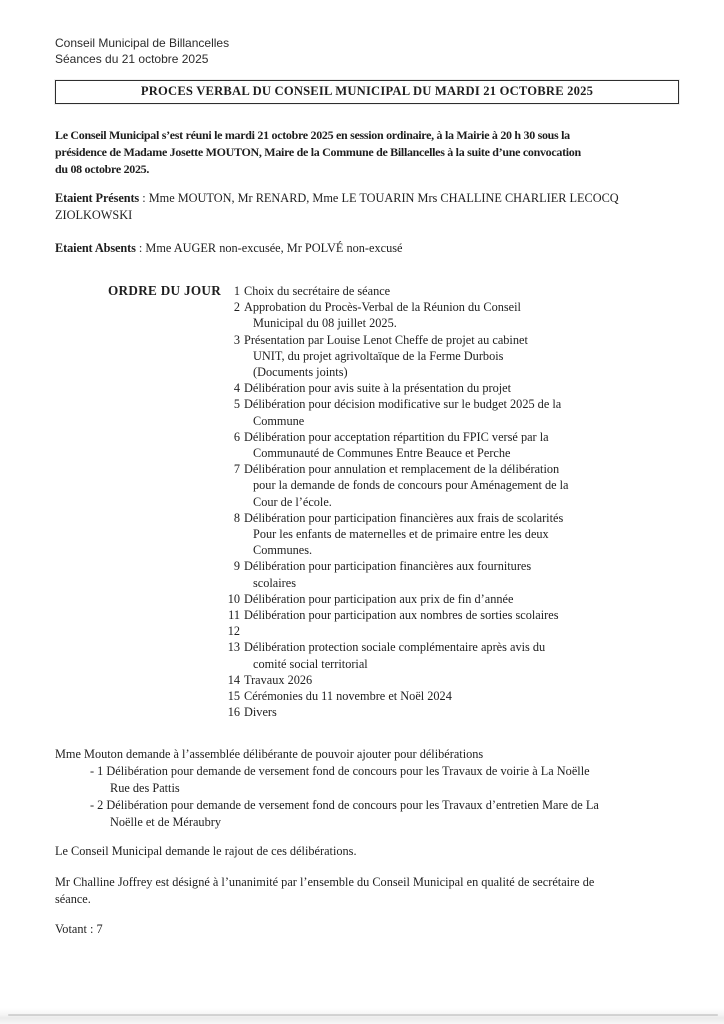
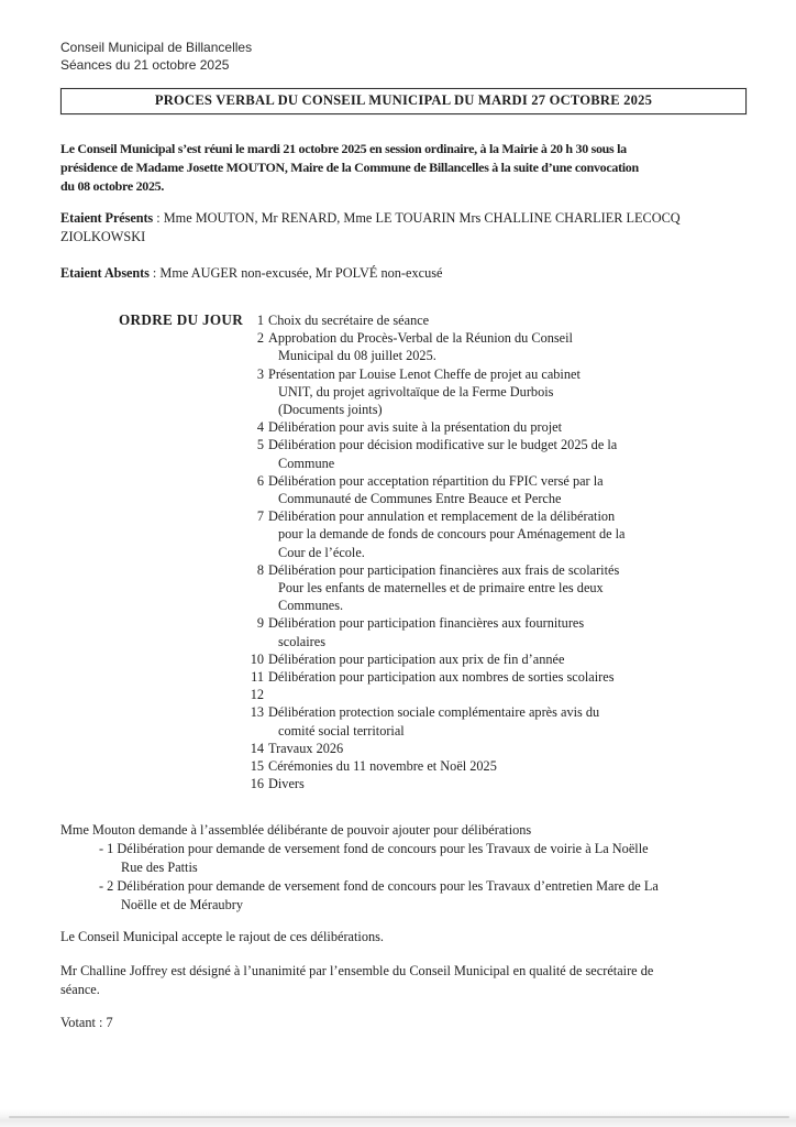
  Conseil Municipal de Billancelles
  Séances du 21 octobre 2025
- PROCES VERBAL DU CONSEIL MUNICIPAL DU MARDI 21 OCTOBRE 2025
+ PROCES VERBAL DU CONSEIL MUNICIPAL DU MARDI 27 OCTOBRE 2025
  Le Conseil Municipal s’est réuni le mardi 21 octobre 2025 en session ordinaire, à la Mairie à 20 h 30 sous la
  présidence de Madame Josette MOUTON, Maire de la Commune de Billancelles à la suite d’une convocation
  du 08 octobre 2025.
  Etaient Présents : Mme MOUTON, Mr RENARD, Mme LE TOUARIN Mrs CHALLINE CHARLIER LECOCQ
  ZIOLKOWSKI
  Etaient Absents : Mme AUGER non-excusée, Mr POLVÉ non-excusé
  ORDRE DU JOUR
  1
  Choix du secrétaire de séance
  2
  Approbation du Procès-Verbal de la Réunion du Conseil
  Municipal du 08 juillet 2025.
  3
  Présentation par Louise Lenot Cheffe de projet au cabinet
  UNIT, du projet agrivoltaïque de la Ferme Durbois
  (Documents joints)
  4
  Délibération pour avis suite à la présentation du projet
  5
  Délibération pour décision modificative sur le budget 2025 de la
  Commune
  6
  Délibération pour acceptation répartition du FPIC versé par la
  Communauté de Communes Entre Beauce et Perche
  7
  Délibération pour annulation et remplacement de la délibération
  pour la demande de fonds de concours pour Aménagement de la
  Cour de l’école.
  8
  Délibération pour participation financières aux frais de scolarités
  Pour les enfants de maternelles et de primaire entre les deux
  Communes.
  9
  Délibération pour participation financières aux fournitures
  scolaires
  10
  Délibération pour participation aux prix de fin d’année
  11
  Délibération pour participation aux nombres de sorties scolaires
  12
  13
  Délibération protection sociale complémentaire après avis du
  comité social territorial
  14
  Travaux 2026
  15
- Cérémonies du 11 novembre et Noël 2024
+ Cérémonies du 11 novembre et Noël 2025
  16
  Divers
  Mme Mouton demande à l’assemblée délibérante de pouvoir ajouter pour délibérations
  - 1 Délibération pour demande de versement fond de concours pour les Travaux de voirie à La Noëlle
  Rue des Pattis
  - 2 Délibération pour demande de versement fond de concours pour les Travaux d’entretien Mare de La
  Noëlle et de Méraubry
- Le Conseil Municipal demande le rajout de ces délibérations.
+ Le Conseil Municipal accepte le rajout de ces délibérations.
  Mr Challine Joffrey est désigné à l’unanimité par l’ensemble du Conseil Municipal en qualité de secrétaire de
  séance.
  Votant : 7
